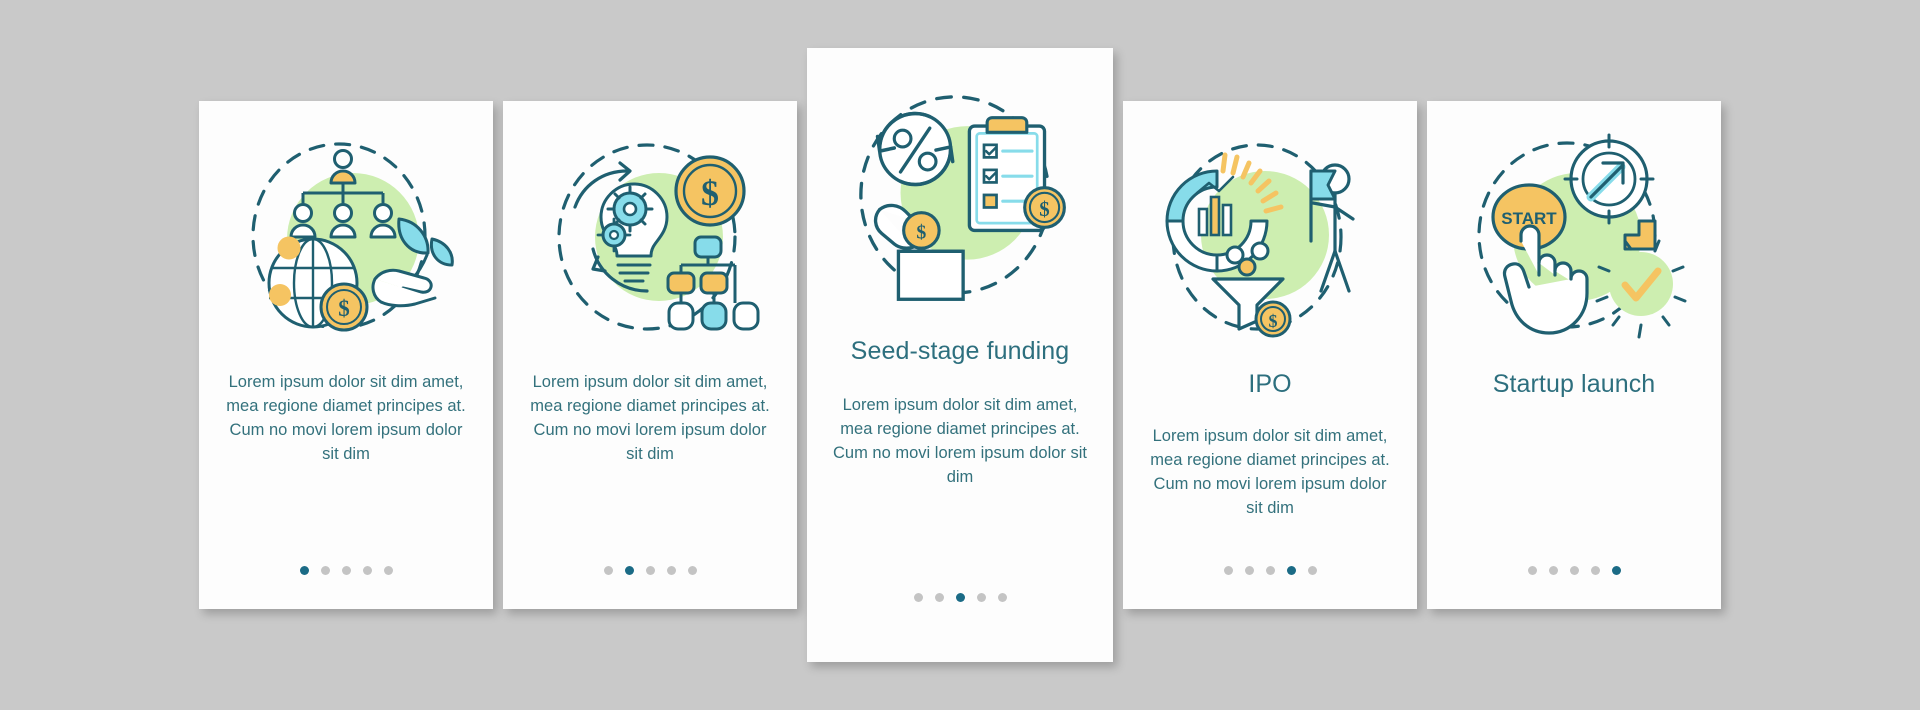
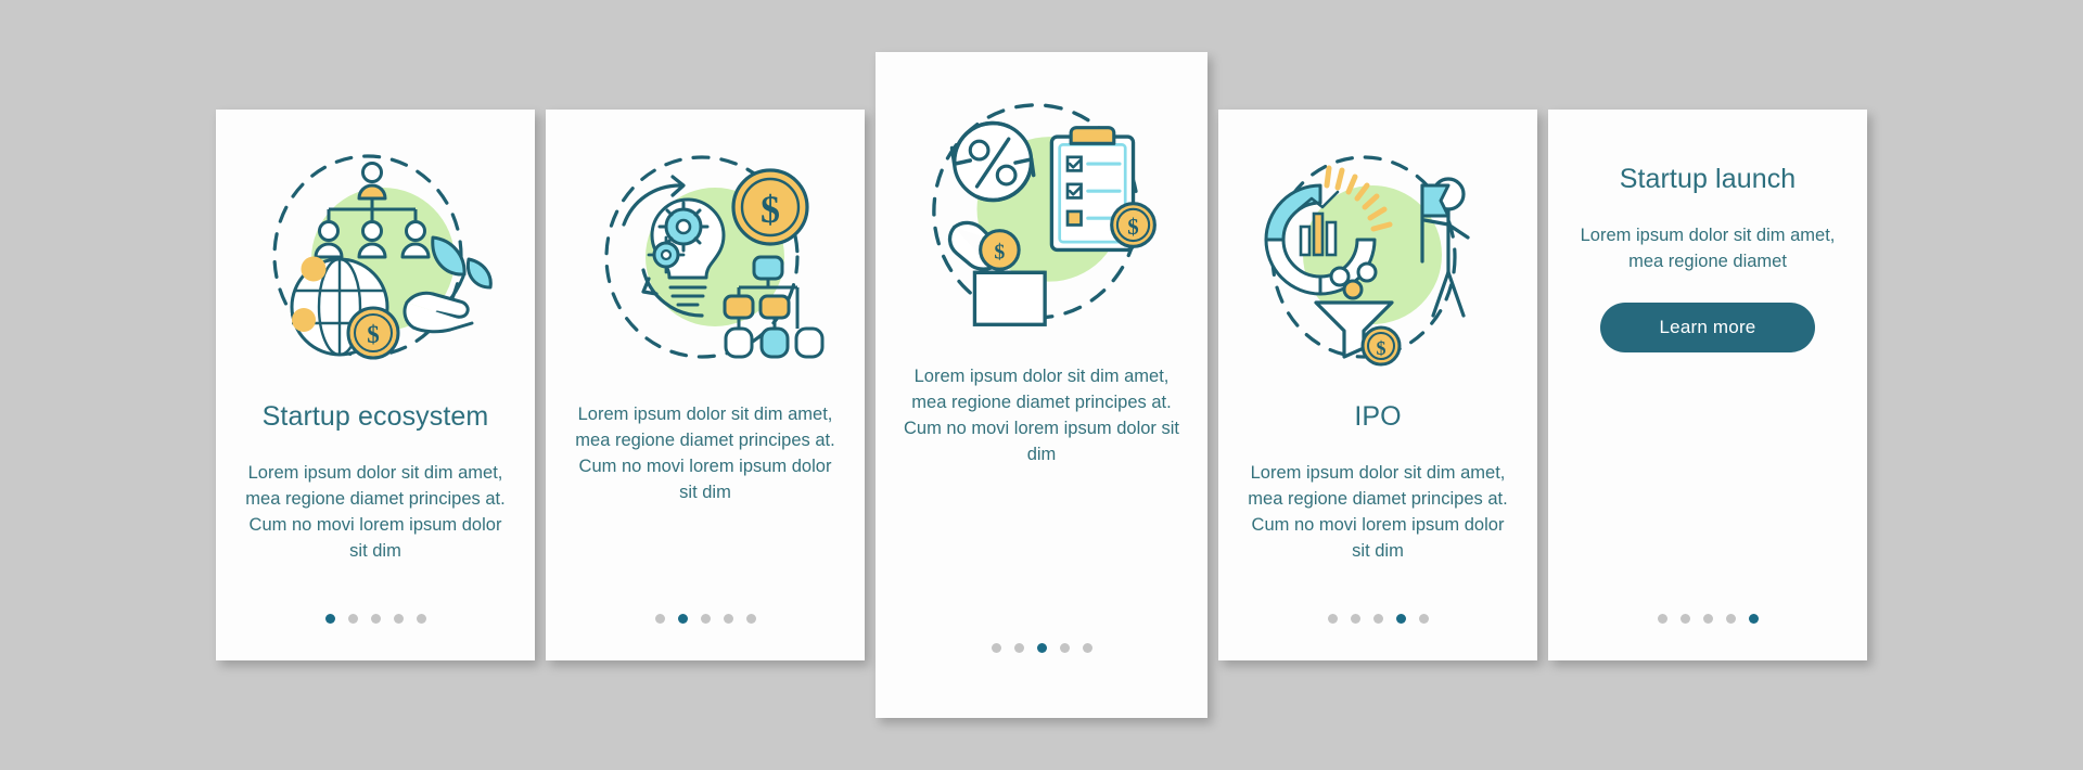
  $
+ Startup ecosystem
  Lorem ipsum dolor sit dim amet, mea regione diamet principes at. Cum no movi lorem ipsum dolor sit dim
  $
  Lorem ipsum dolor sit dim amet, mea regione diamet principes at. Cum no movi lorem ipsum dolor sit dim
  $
  $
- Seed-stage funding
  Lorem ipsum dolor sit dim amet, mea regione diamet principes at. Cum no movi lorem ipsum dolor sit dim
  $
  IPO
  Lorem ipsum dolor sit dim amet, mea regione diamet principes at. Cum no movi lorem ipsum dolor sit dim
- START
  Startup launch
+ Lorem ipsum dolor sit dim amet, mea regione diamet
+ Learn more
